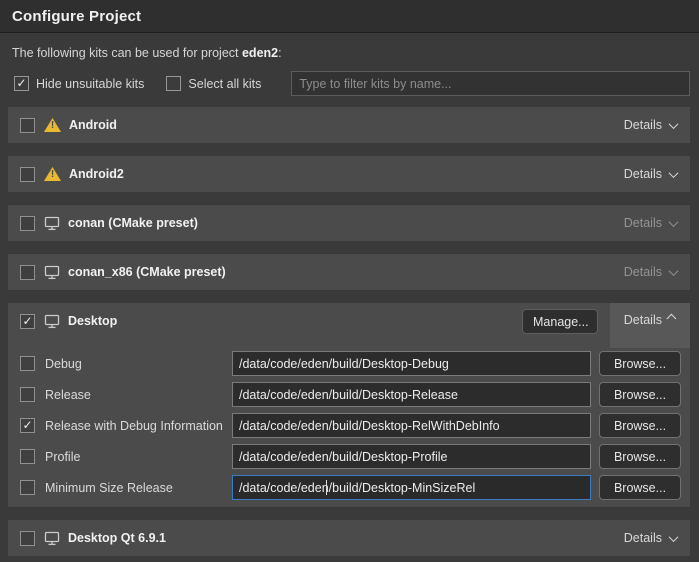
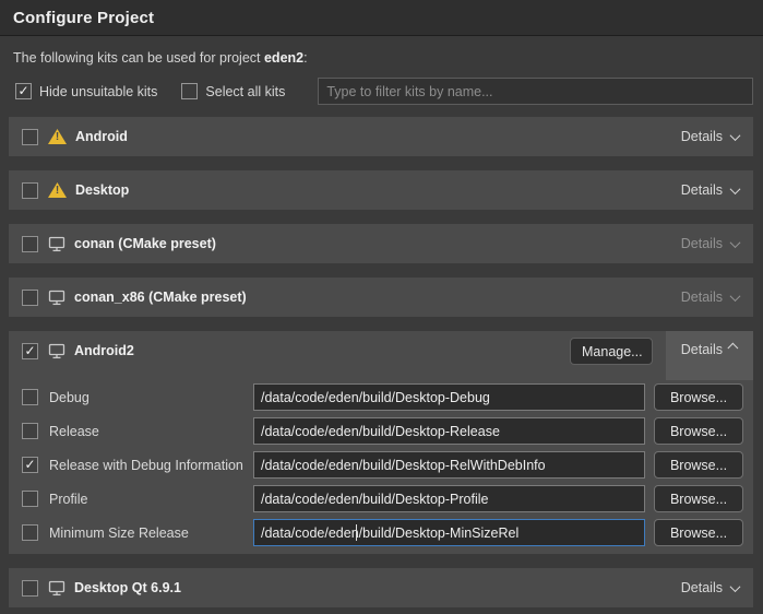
  Configure Project
  The following kits can be used for project eden2:
  ✓
  Hide unsuitable kits
  Select all kits
  Type to filter kits by name...
  !
  Android
  Details
  !
- Android2
+ Desktop
  Details
  conan (CMake preset)
  Details
  conan_x86 (CMake preset)
  Details
  ✓
- Desktop
+ Android2
  Manage...
  Details
  Debug
  /data/code/eden/build/Desktop-Debug
  Browse...
  Release
  /data/code/eden/build/Desktop-Release
  Browse...
  ✓
  Release with Debug Information
  /data/code/eden/build/Desktop-RelWithDebInfo
  Browse...
  Profile
  /data/code/eden/build/Desktop-Profile
  Browse...
  Minimum Size Release
  /data/code/ede/build/Desktop-MinSizeRel
  Browse...
  Desktop Qt 6.9.1
  Details
